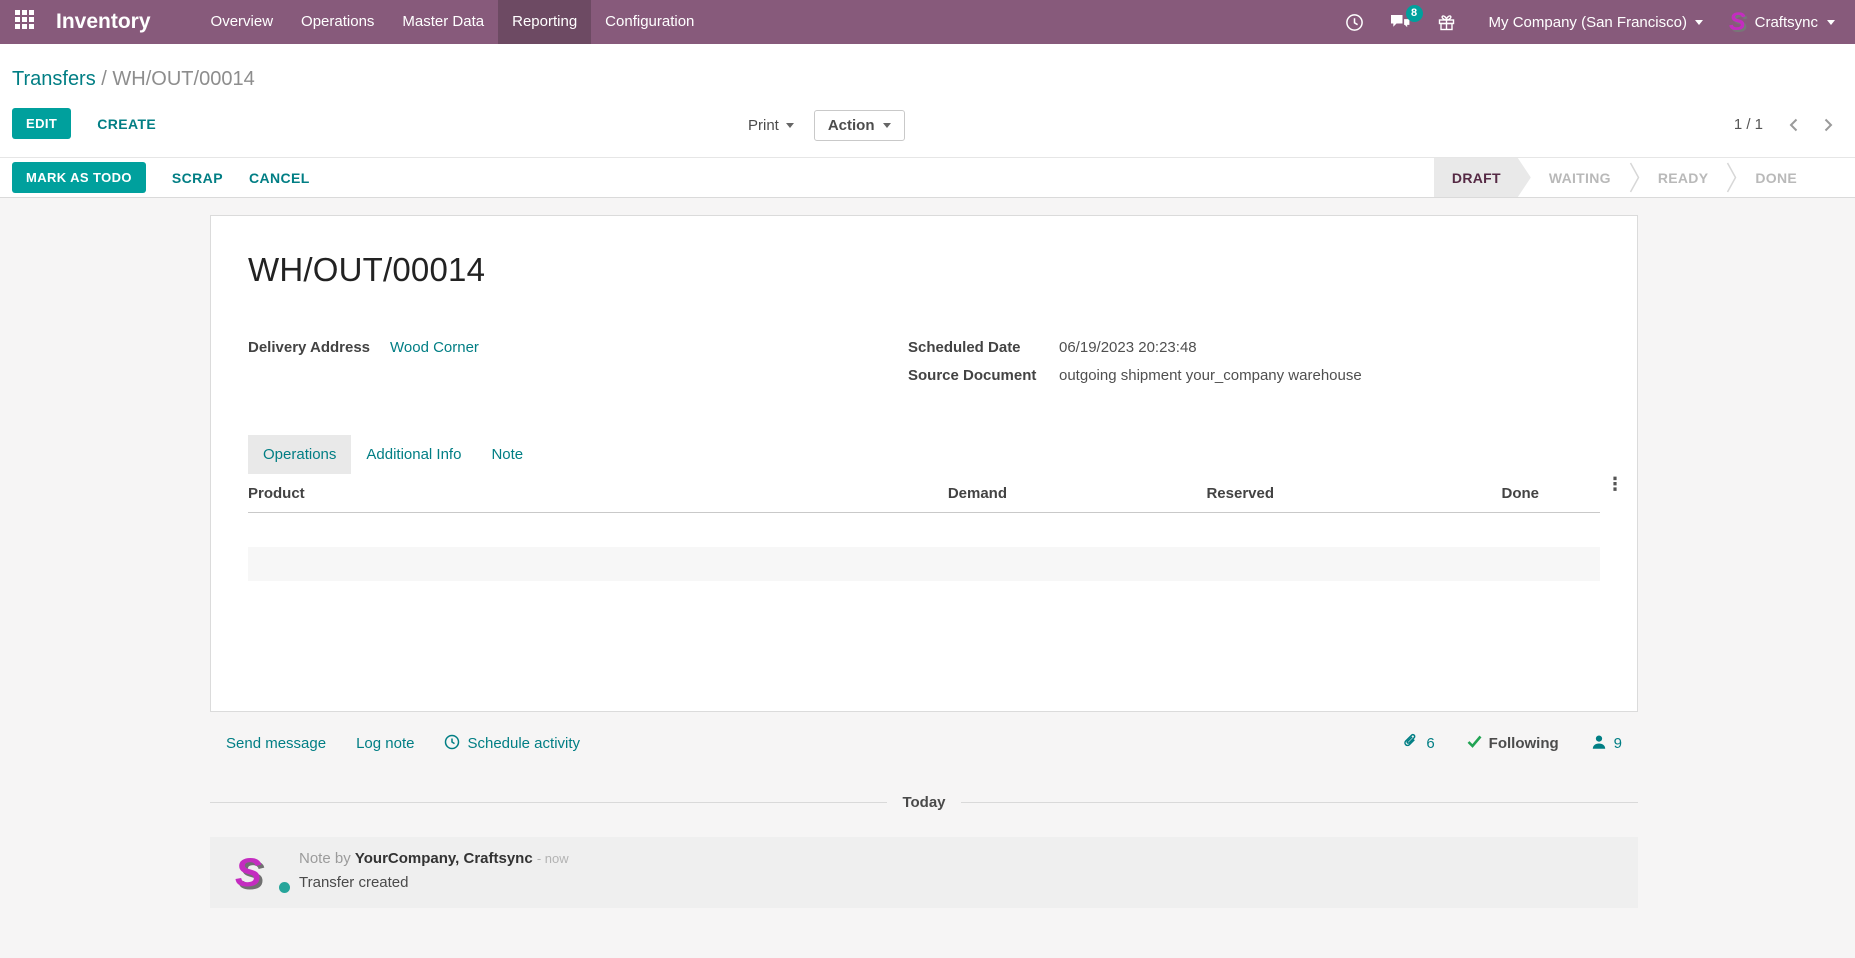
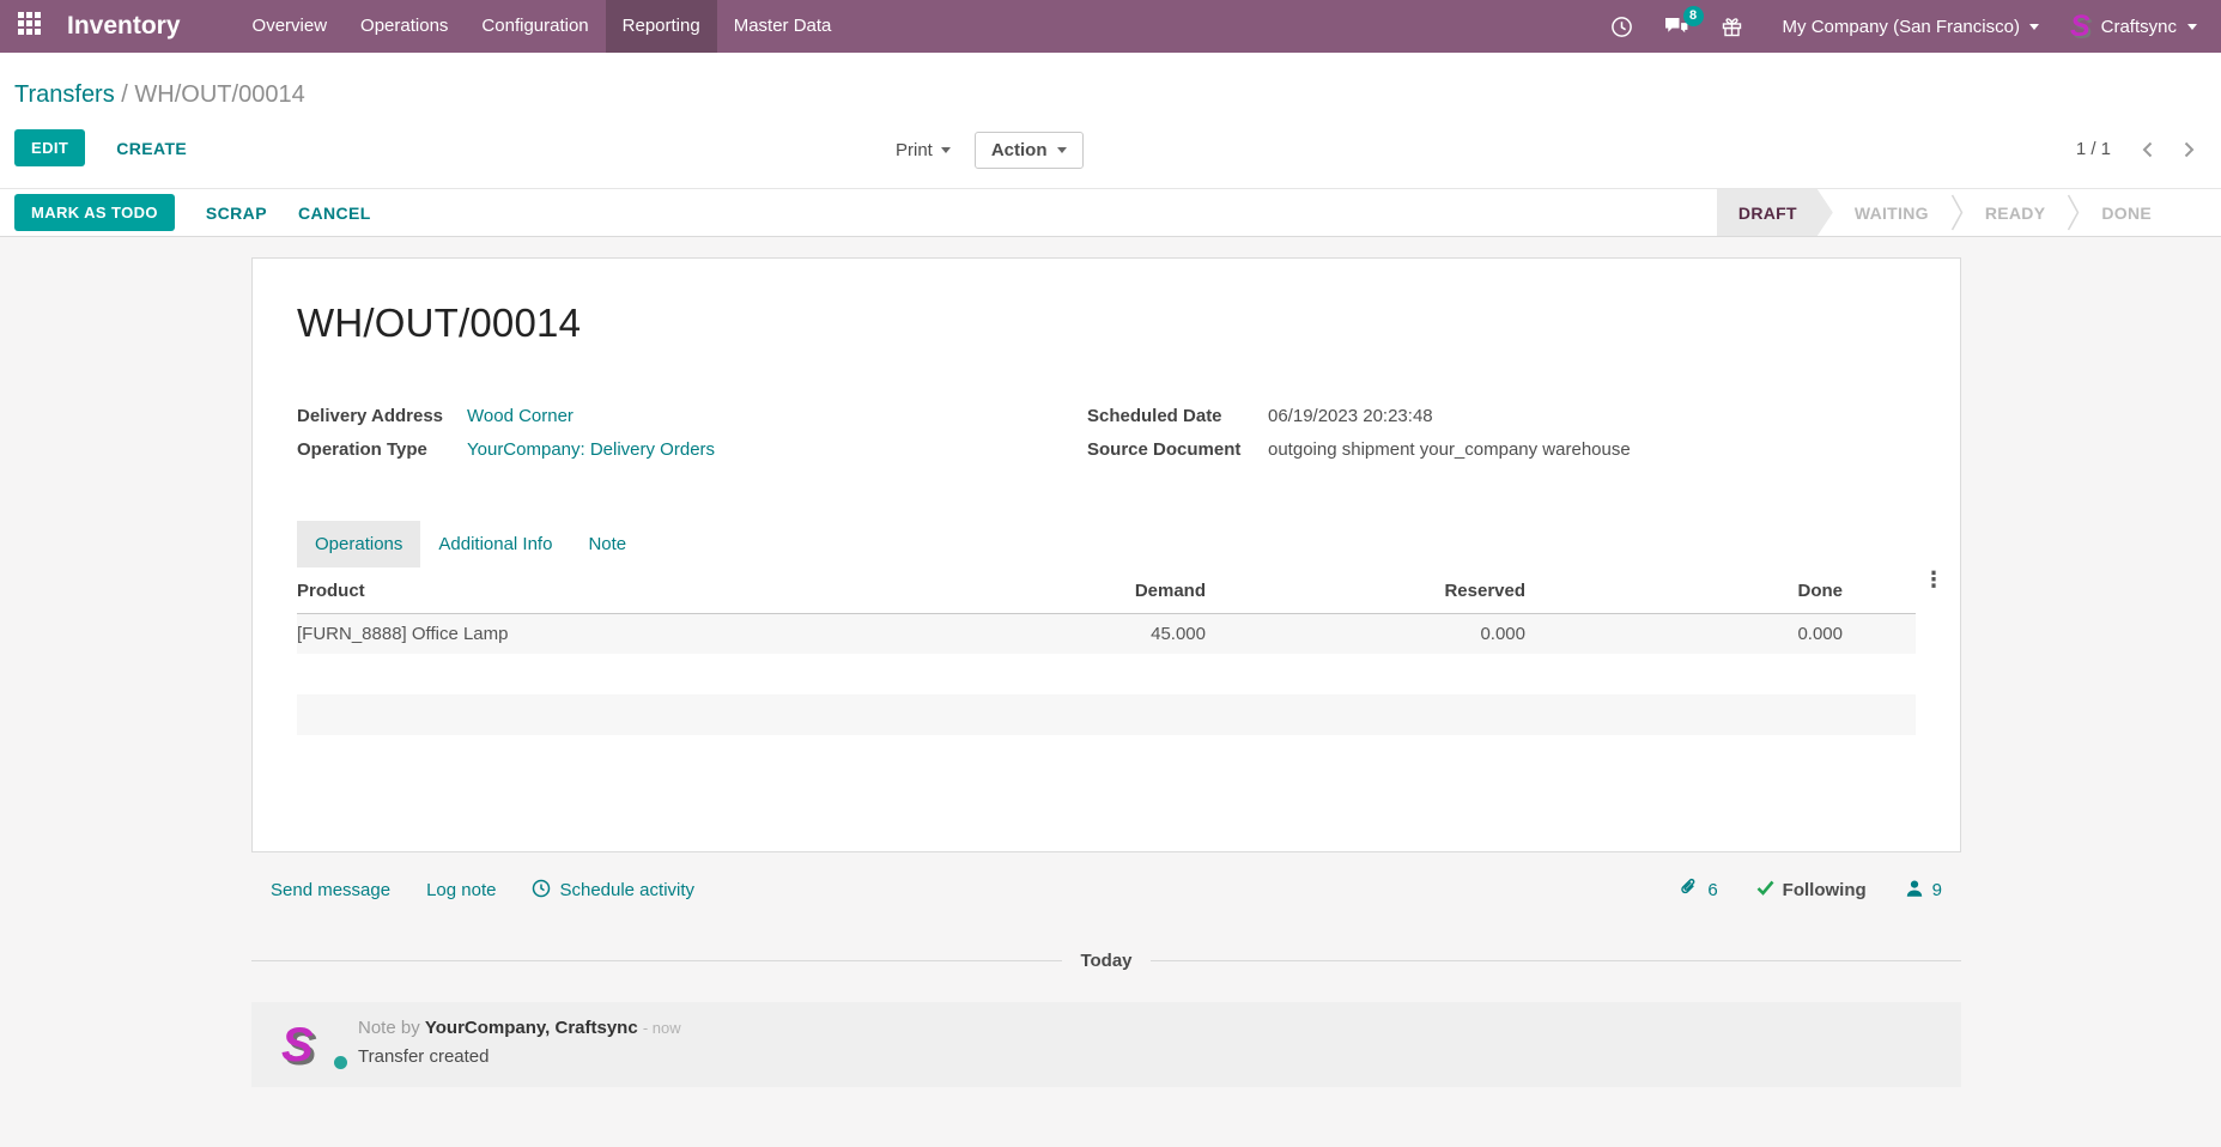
  Inventory
  Overview
  Operations
- Master Data
+ Configuration
  Reporting
- Configuration
+ Master Data
  8
  My Company (San Francisco)
  S
  Craftsync
  Transfers / WH/OUT/00014
  EDIT
  CREATE
  Print
  Action
  1 / 1
  MARK AS TODO
  SCRAP
  CANCEL
  DRAFT
  WAITING
  READY
  DONE
  WH/OUT/00014
  Delivery Address
  Wood Corner
+ Operation Type
+ YourCompany: Delivery Orders
  Scheduled Date
  06/19/2023 20:23:48
  Source Document
  outgoing shipment your_company warehouse
  Operations
  Additional Info
  Note
  Product	Demand	Reserved	Done
+ [FURN_8888] Office Lamp	45.000	0.000	0.000
  ⋮
  Send message
  Log note
  Schedule activity
  6
  Following
  9
  Today
  S
  Note by YourCompany, Craftsync - now
  Transfer created
